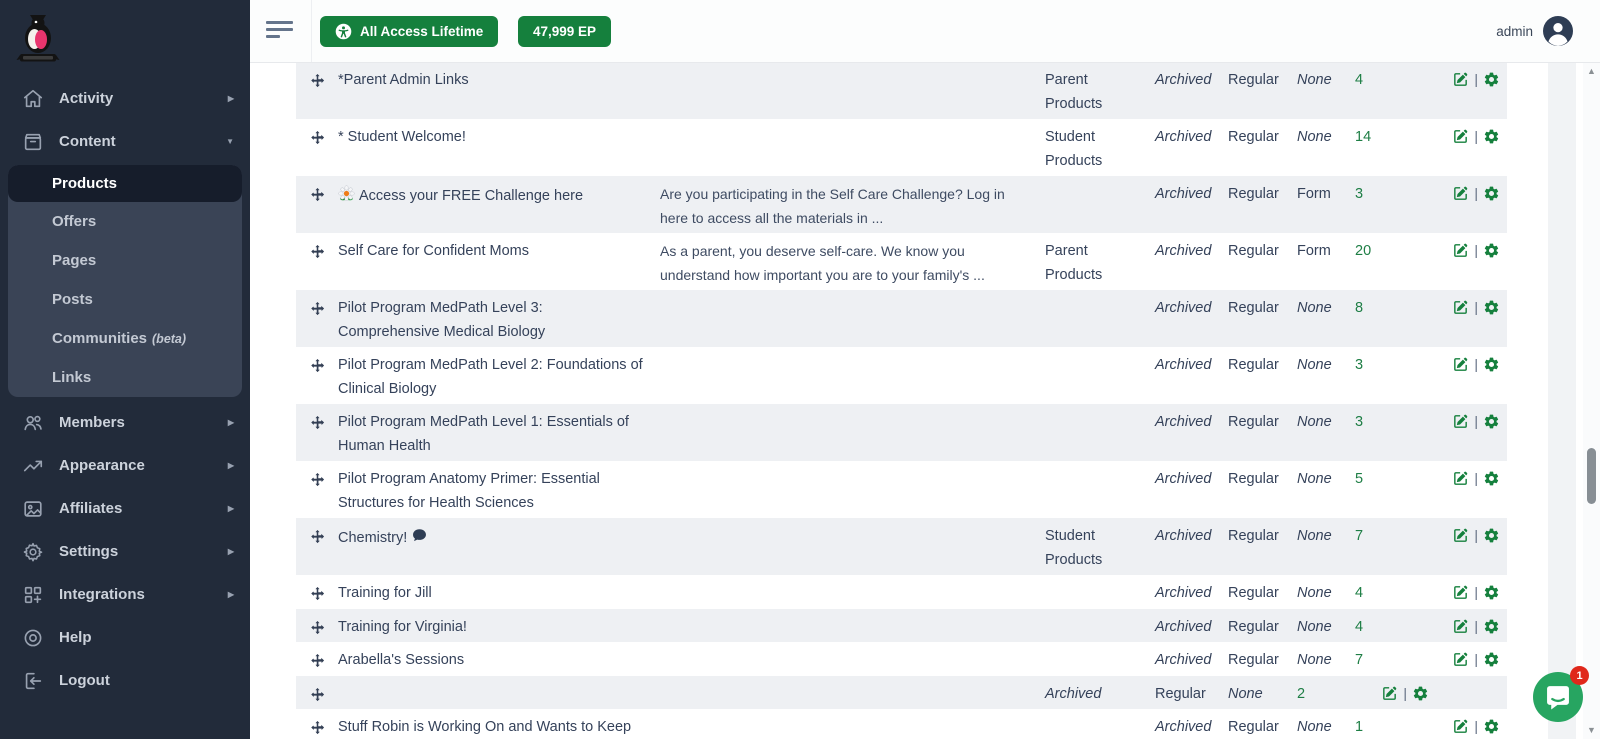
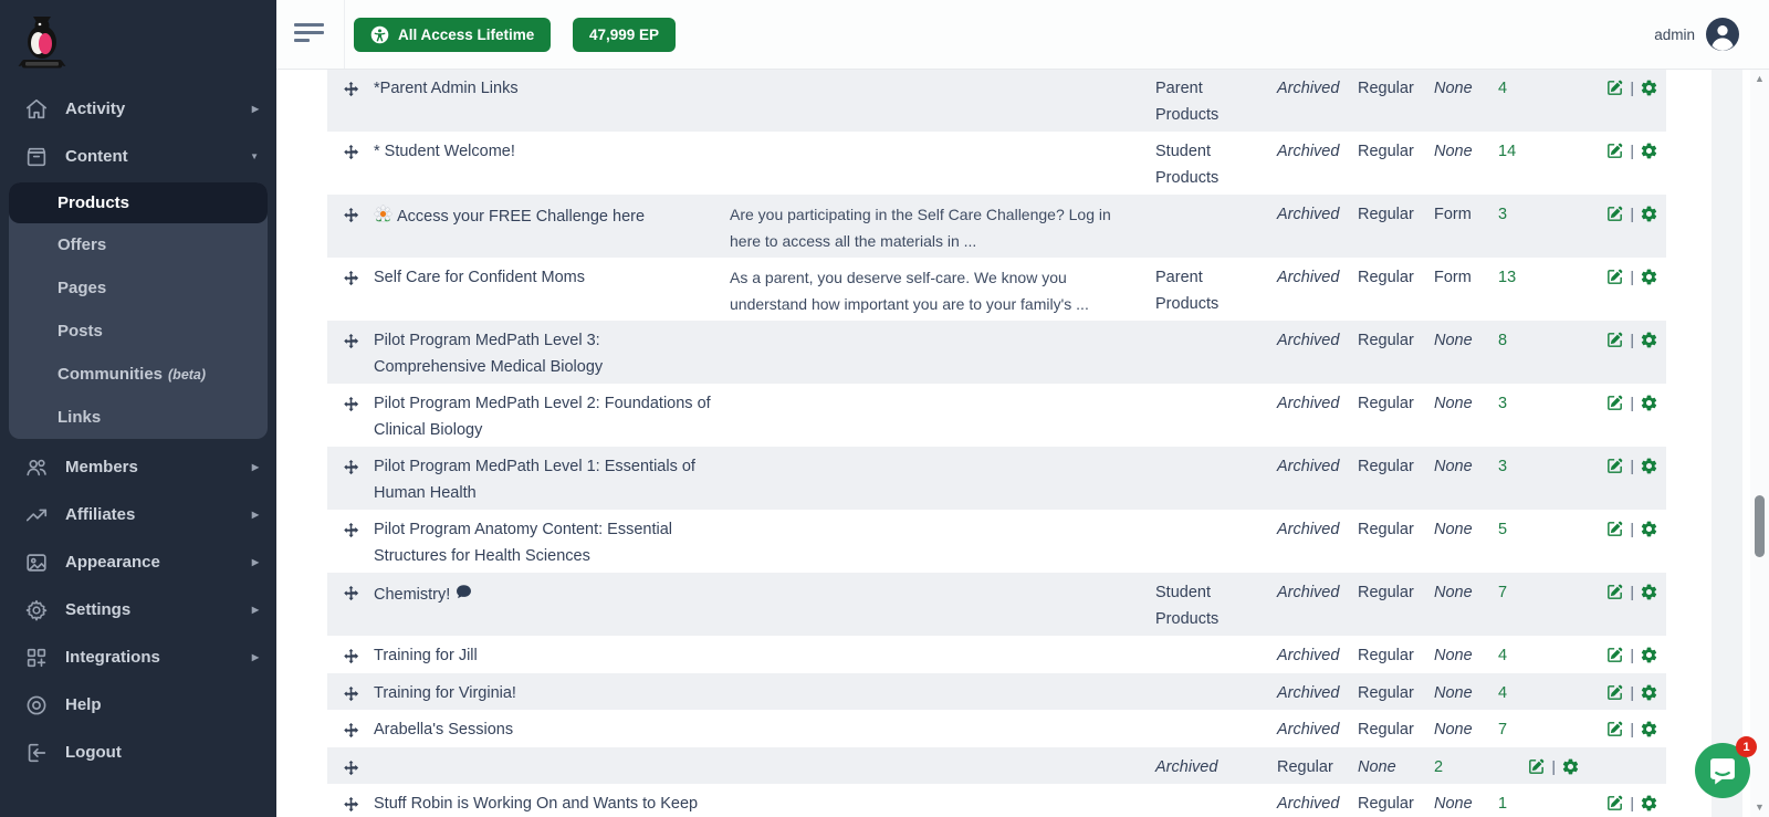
  Activity
  ▶
  Content
  ▼
  Products
  Offers
  Pages
  Posts
  Communities
  (beta)
  Links
  Members
  ▶
- Appearance
+ Affiliates
  ▶
- Affiliates
+ Appearance
  ▶
  Settings
  ▶
  Integrations
  ▶
  Help
  Logout
  All Access Lifetime
  47,999 EP
  admin
  *Parent Admin Links
  Parent Products
  Archived
  Regular
  None
  4
  |
  * Student Welcome!
  Student Products
  Archived
  Regular
  None
  14
  |
  Access your FREE Challenge here
  Are you participating in the Self Care Challenge? Log in here to access all the materials in ...
  Archived
  Regular
  Form
  3
  |
  Self Care for Confident Moms
  As a parent, you deserve self-care. We know you understand how important you are to your family's ...
  Parent Products
  Archived
  Regular
  Form
- 20
+ 13
  |
  Pilot Program MedPath Level 3: Comprehensive Medical Biology
  Archived
  Regular
  None
  8
  |
  Pilot Program MedPath Level 2: Foundations of Clinical Biology
  Archived
  Regular
  None
  3
  |
  Pilot Program MedPath Level 1: Essentials of Human Health
  Archived
  Regular
  None
  3
  |
- Pilot Program Anatomy Primer: Essential Structures for Health Sciences
+ Pilot Program Anatomy Content: Essential Structures for Health Sciences
  Archived
  Regular
  None
  5
  |
  Chemistry!
  Student Products
  Archived
  Regular
  None
  7
  |
  Training for Jill
  Archived
  Regular
  None
  4
  |
  Training for Virginia!
  Archived
  Regular
  None
  4
  |
  Arabella's Sessions
  Archived
  Regular
  None
  7
  |
  Archived
  Regular
  None
  2
  |
  Stuff Robin is Working On and Wants to Keep
  Archived
  Regular
  None
  1
  |
  ▲
  ▼
  1
